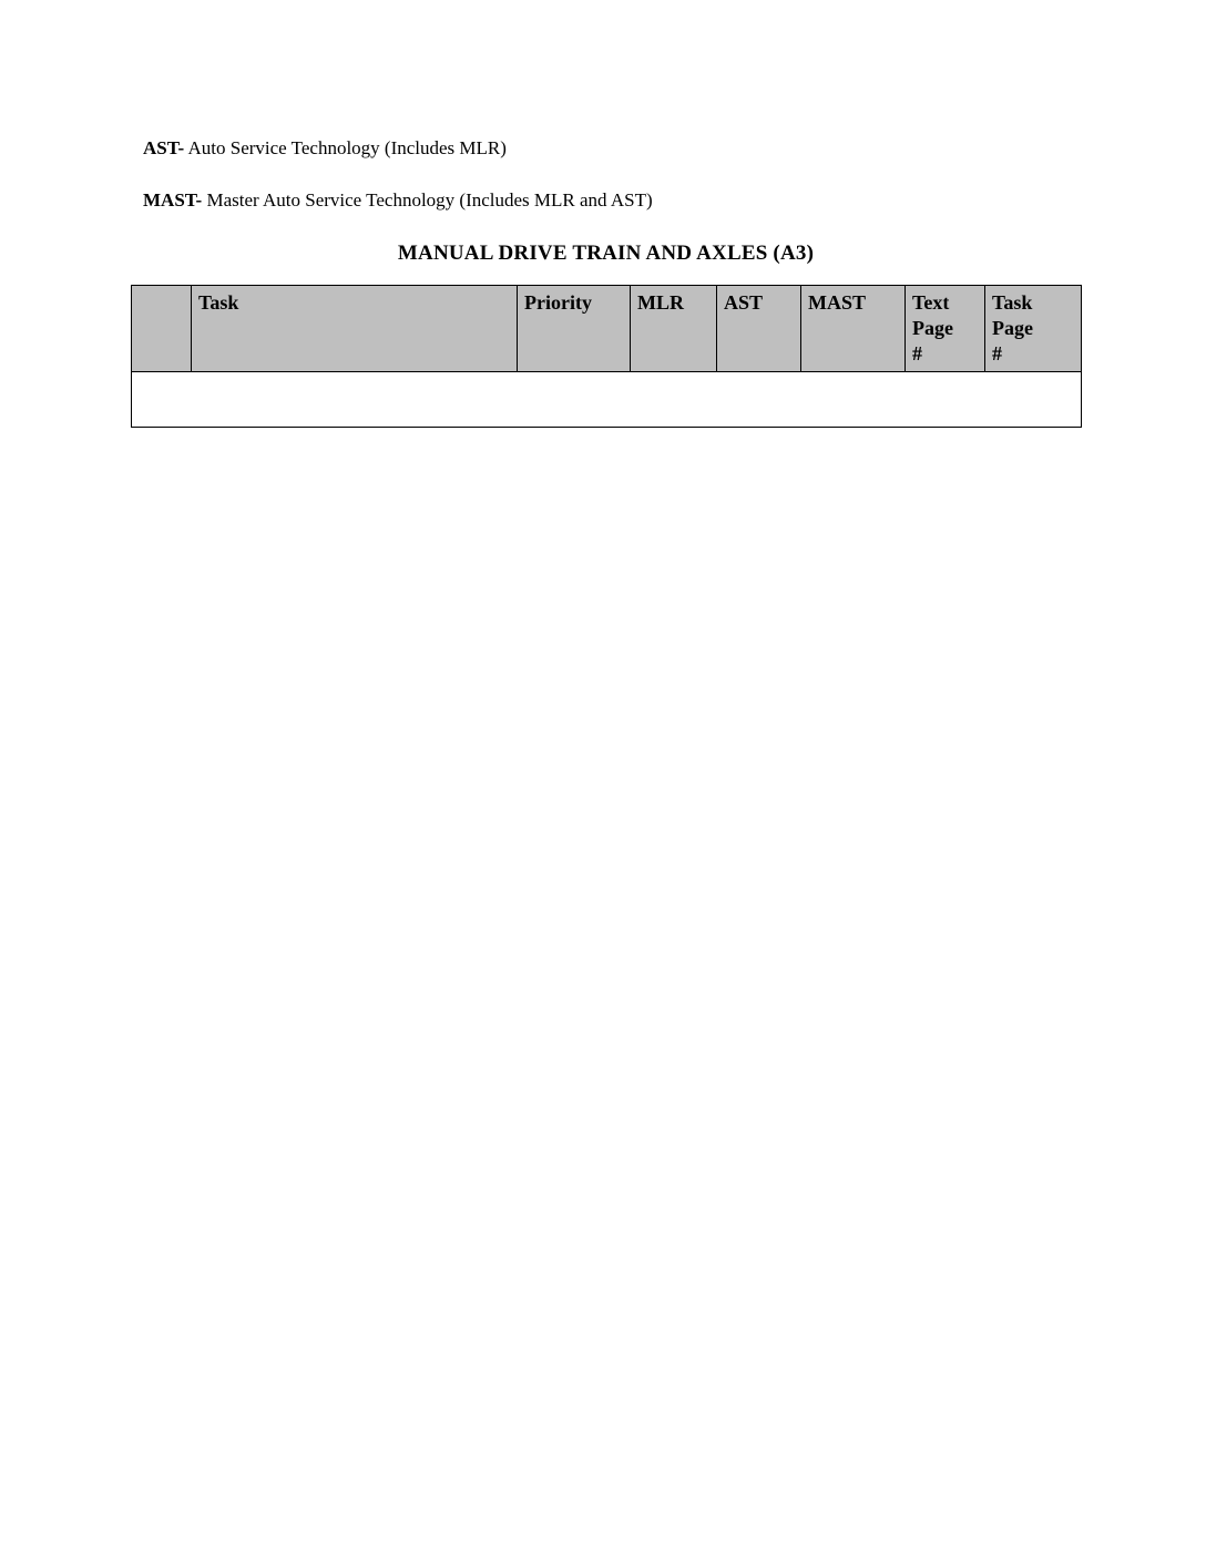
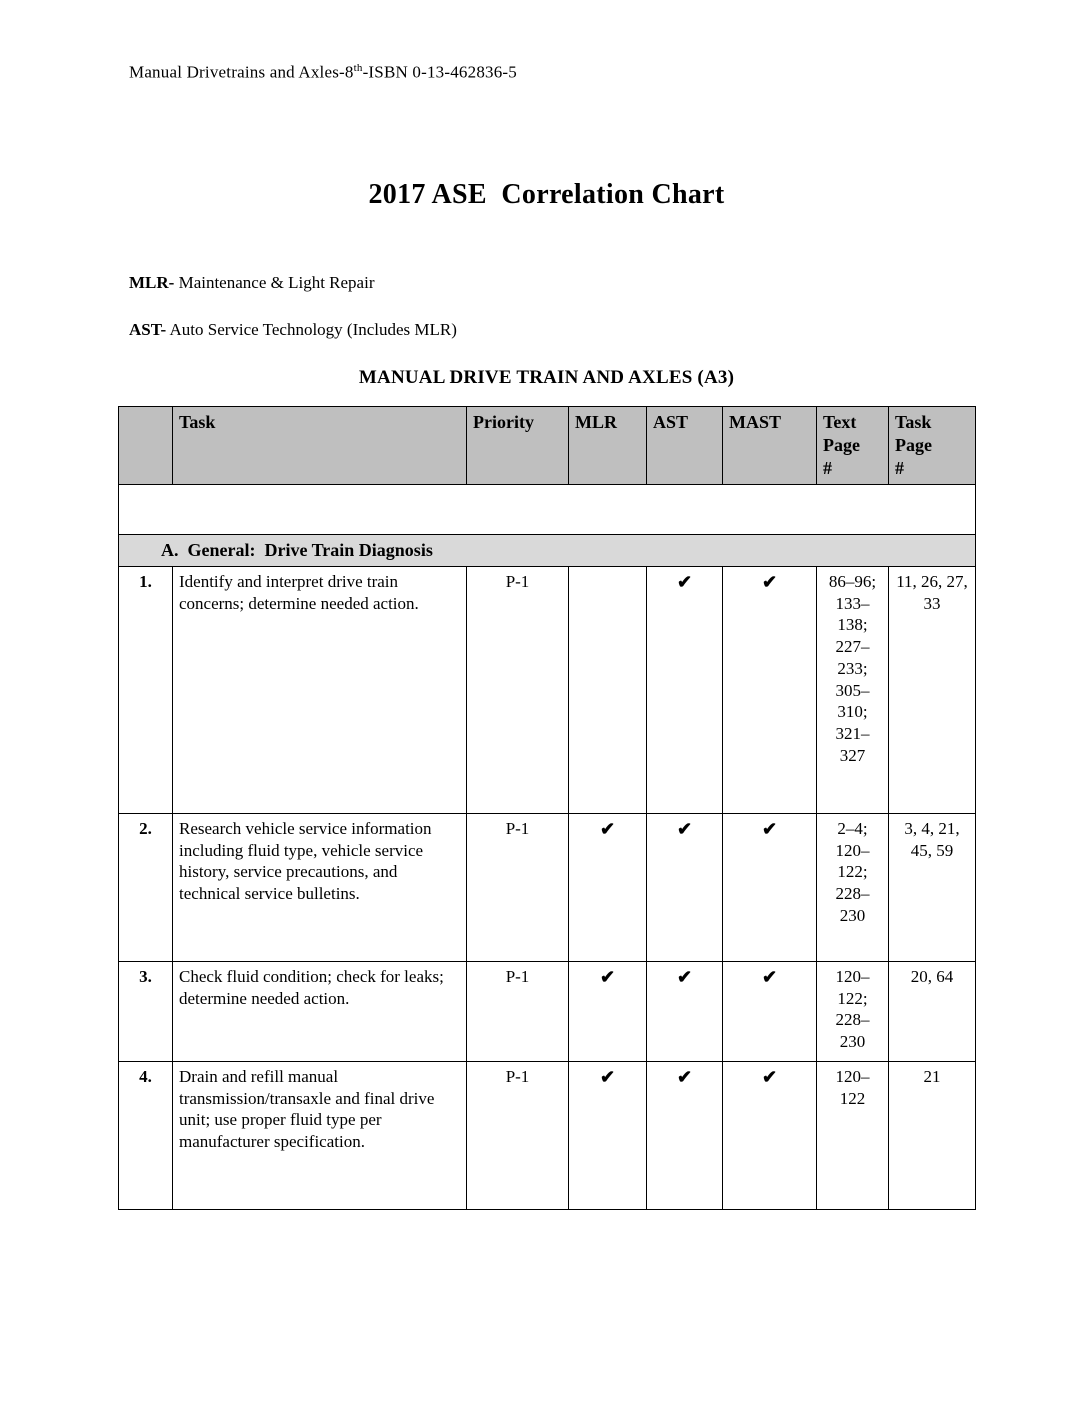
+ Manual Drivetrains and Axles-8th-ISBN 0-13-462836-5
+ 2017 ASE Correlation Chart
+ MLR- Maintenance & Light Repair
  AST- Auto Service Technology (Includes MLR)
- MAST- Master Auto Service Technology (Includes MLR and AST)
  MANUAL DRIVE TRAIN AND AXLES (A3)
  	Task	Priority	MLR	AST	MAST	Text Page #	Task Page #
+ A. General: Drive Train Diagnosis
+ 1.	Identify and interpret drive train concerns; determine needed action.	P-1		✔	✔	86–96; 133–138; 227–233; 305–310; 321–327	11, 26, 27, 33
+ 2.	Research vehicle service information including fluid type, vehicle service history, service precautions, and technical service bulletins.	P-1	✔	✔	✔	2–4; 120–122; 228–230	3, 4, 21, 45, 59
+ 3.	Check fluid condition; check for leaks; determine needed action.	P-1	✔	✔	✔	120–122; 228–230	20, 64
+ 4.	Drain and refill manual transmission/transaxle and final drive unit; use proper fluid type per manufacturer specification.	P-1	✔	✔	✔	120–122	21
